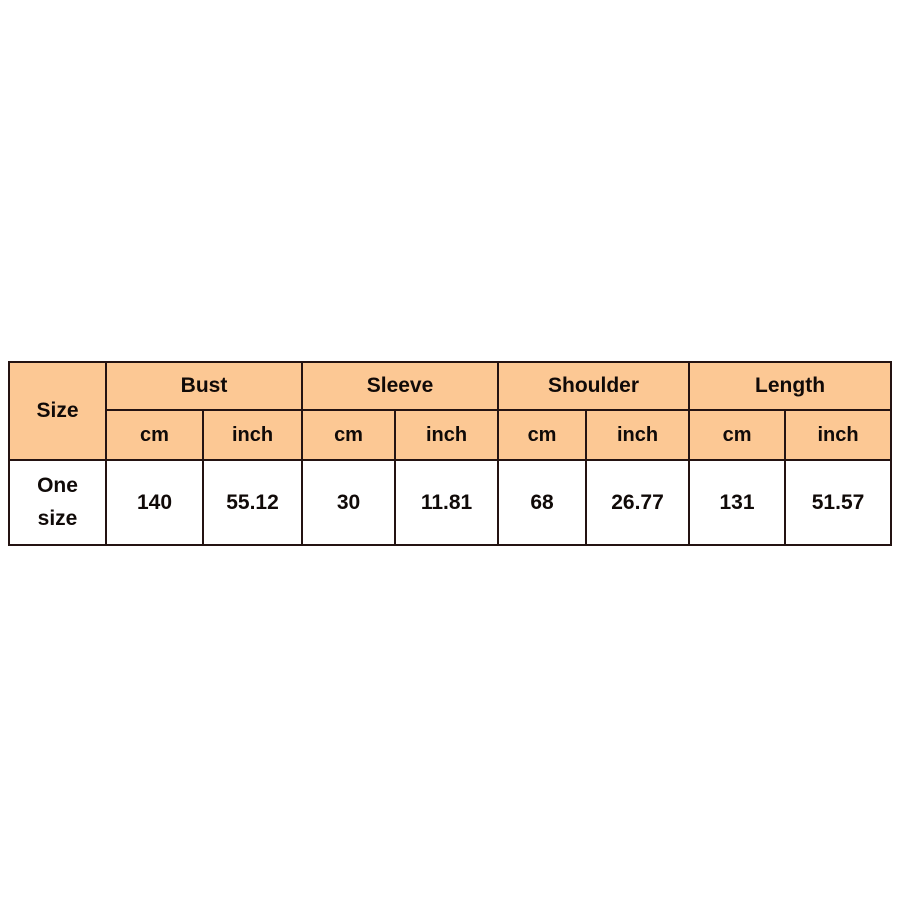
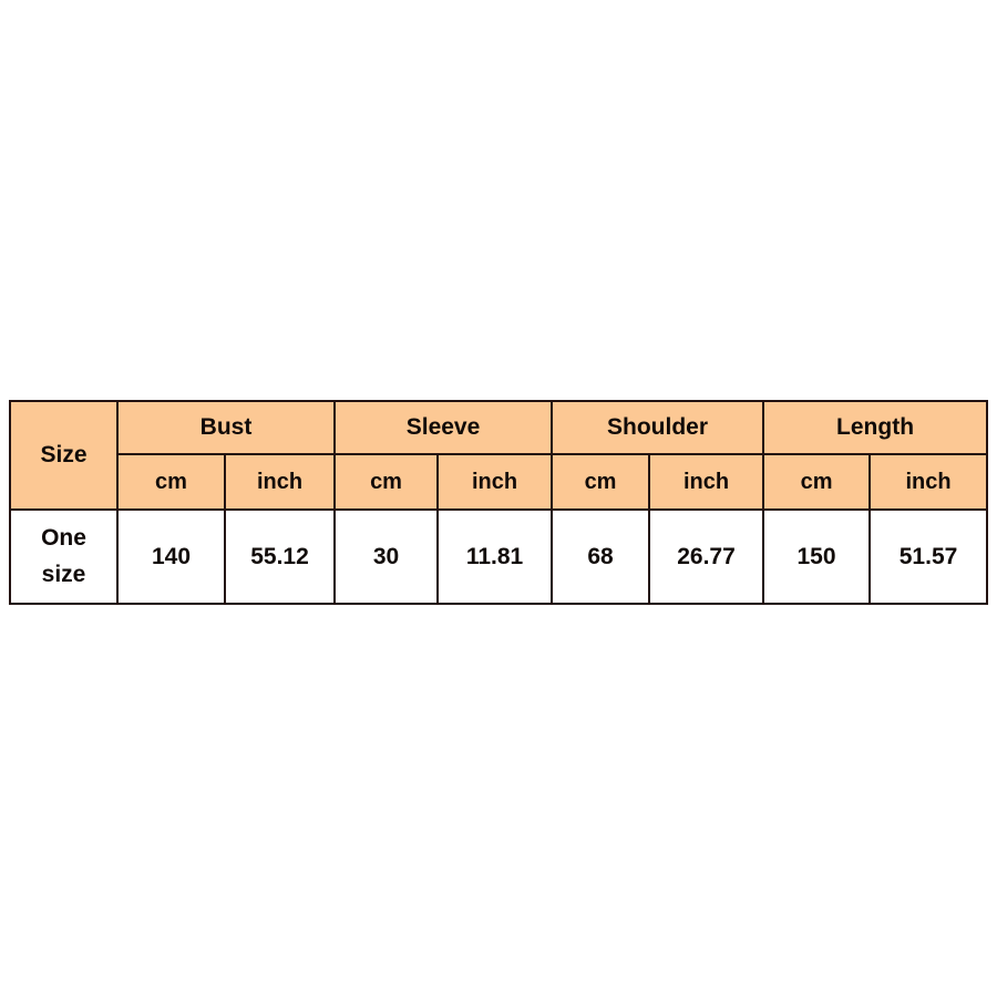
  Size	Bust	Sleeve	Shoulder	Length
  cm	inch	cm	inch	cm	inch	cm	inch
- One size	140	55.12	30	11.81	68	26.77	131	51.57
+ One size	140	55.12	30	11.81	68	26.77	150	51.57
